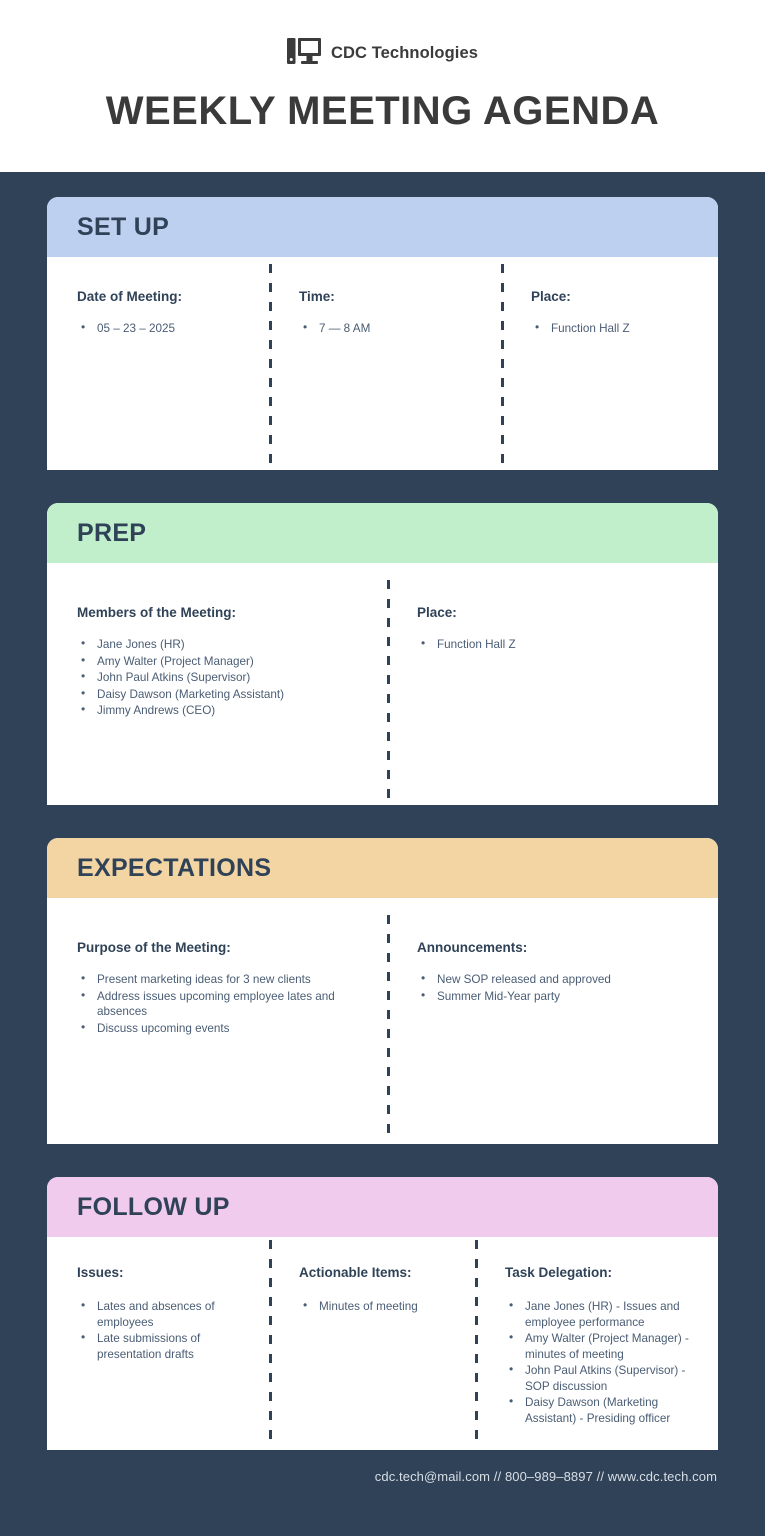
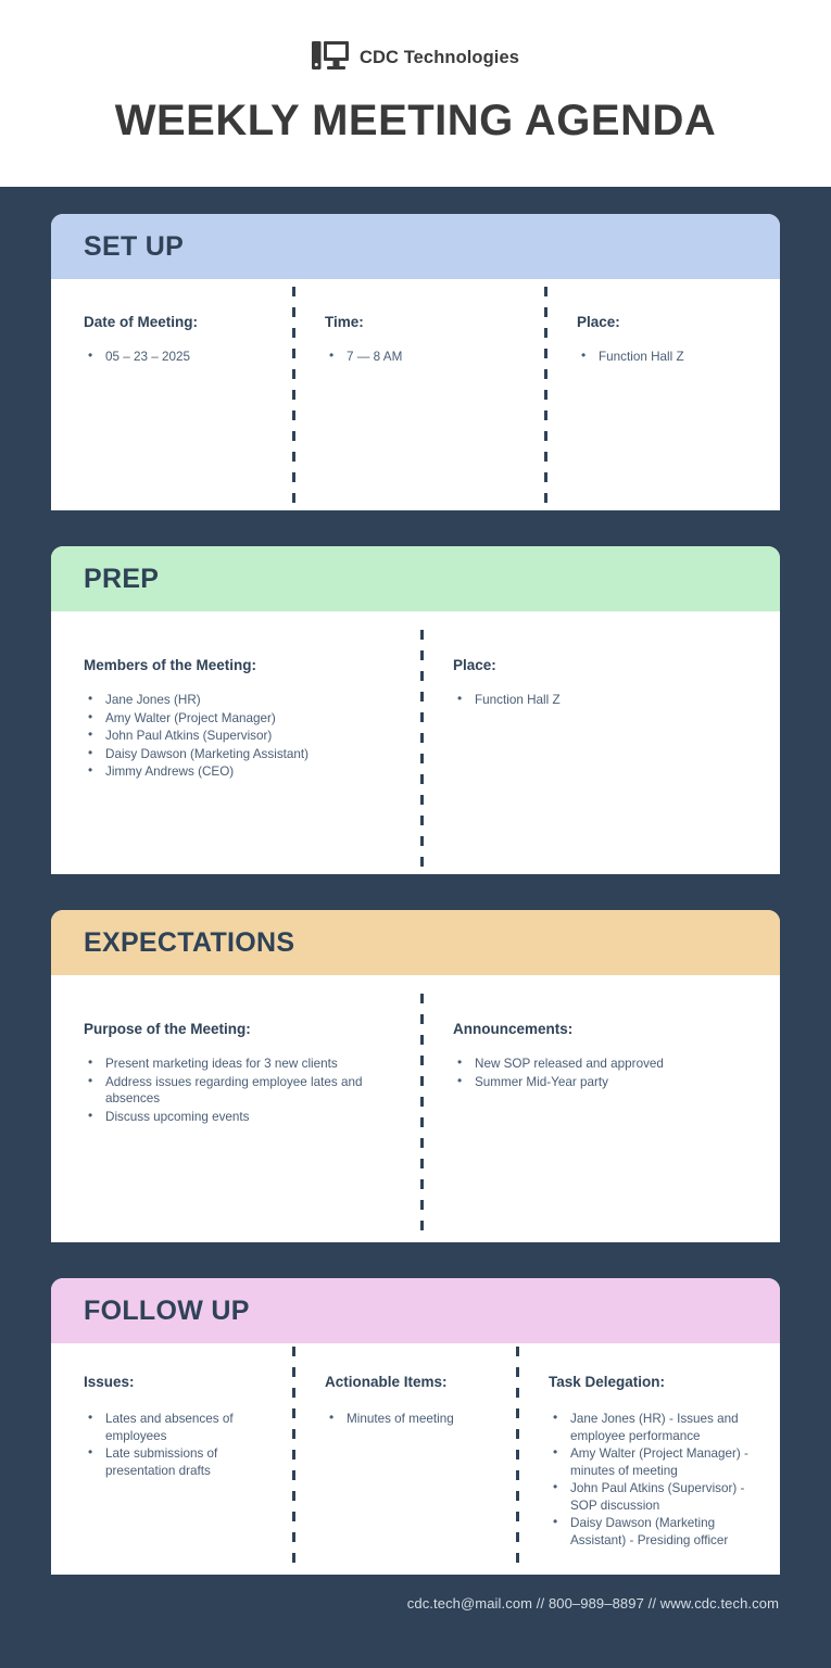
  CDC Technologies
  WEEKLY MEETING AGENDA
  SET UP
  Date of Meeting:
  05 – 23 – 2025
  Time:
  7 — 8 AM
  Place:
  Function Hall Z
  PREP
  Members of the Meeting:
  Jane Jones (HR)
  Amy Walter (Project Manager)
  John Paul Atkins (Supervisor)
  Daisy Dawson (Marketing Assistant)
  Jimmy Andrews (CEO)
  Place:
  Function Hall Z
  EXPECTATIONS
  Purpose of the Meeting:
  Present marketing ideas for 3 new clients
- Address issues upcoming employee lates and absences
+ Address issues regarding employee lates and absences
  Discuss upcoming events
  Announcements:
  New SOP released and approved
  Summer Mid-Year party
  FOLLOW UP
  Issues:
  Lates and absences of employees
  Late submissions of presentation drafts
  Actionable Items:
  Minutes of meeting
  Task Delegation:
  Jane Jones (HR) - Issues and employee performance
  Amy Walter (Project Manager) - minutes of meeting
  John Paul Atkins (Supervisor) - SOP discussion
  Daisy Dawson (Marketing Assistant) - Presiding officer
  cdc.tech@mail.com // 800–989–8897 // www.cdc.tech.com
